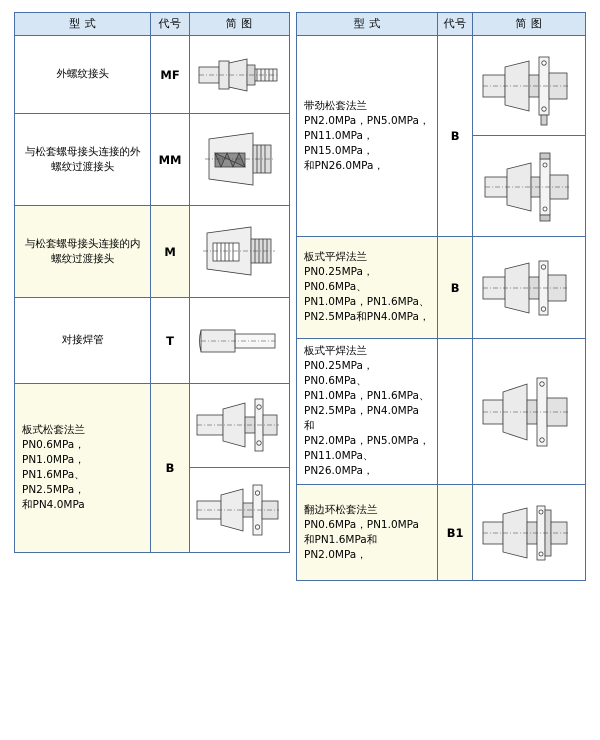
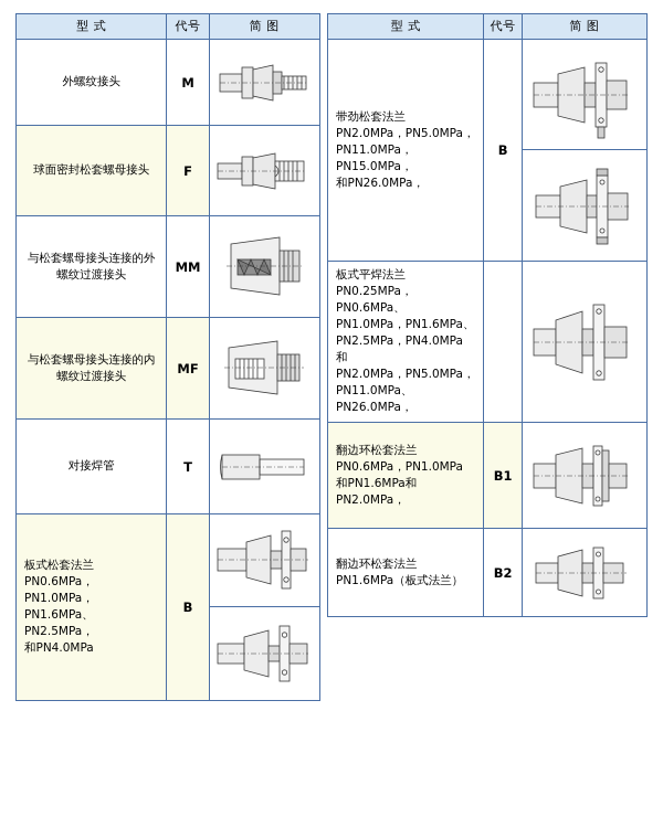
  型 式	代号	简 图
- 外螺纹接头	MF
+ 外螺纹接头	M
+ 球面密封松套螺母接头	F
  与松套螺母接头连接的外螺纹过渡接头	MM
- 与松套螺母接头连接的内螺纹过渡接头	M
+ 与松套螺母接头连接的内螺纹过渡接头	MF
  对接焊管	T
  板式松套法兰 PN0.6MPa，PN1.0MPa， PN1.6MPa、PN2.5MPa， 和PN4.0MPa	B
  型 式	代号	简 图
  带劲松套法兰 PN2.0MPa，PN5.0MPa， PN11.0MPa，PN15.0MPa， 和PN26.0MPa，	B
- 板式平焊法兰 PN0.25MPa，PN0.6MPa、 PN1.0MPa，PN1.6MPa、 PN2.5MPa和PN4.0MPa，	B
  板式平焊法兰 PN0.25MPa，PN0.6MPa、 PN1.0MPa，PN1.6MPa、 PN2.5MPa，PN4.0MPa 和 PN2.0MPa，PN5.0MPa， PN11.0MPa、PN26.0MPa，
  翻边环松套法兰 PN0.6MPa，PN1.0MPa 和PN1.6MPa和PN2.0MPa，	B1
+ 翻边环松套法兰 PN1.6MPa（板式法兰）	B2
